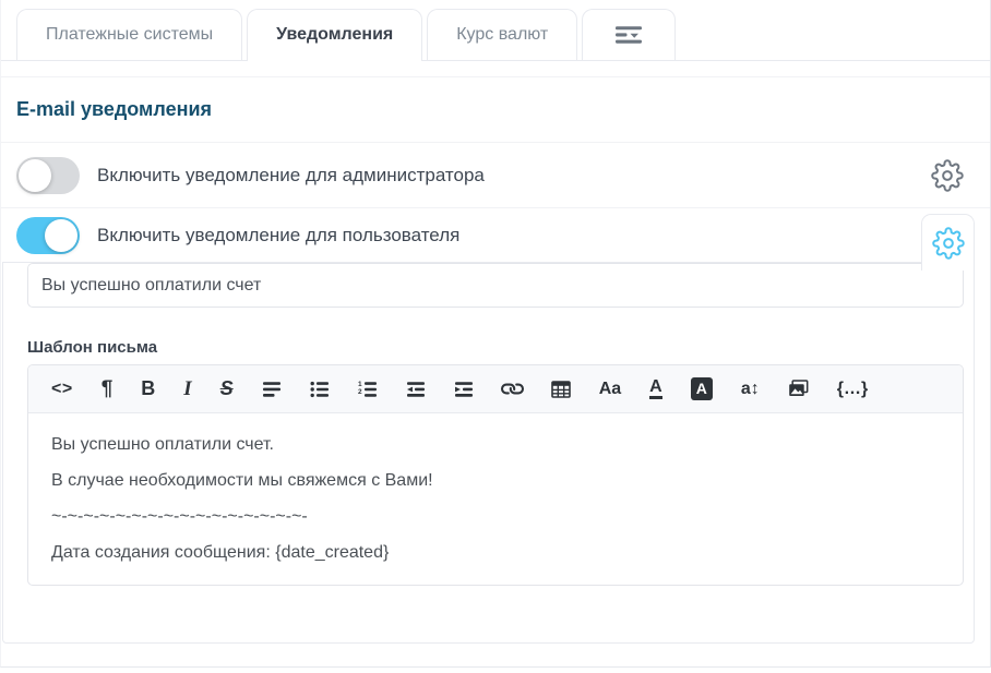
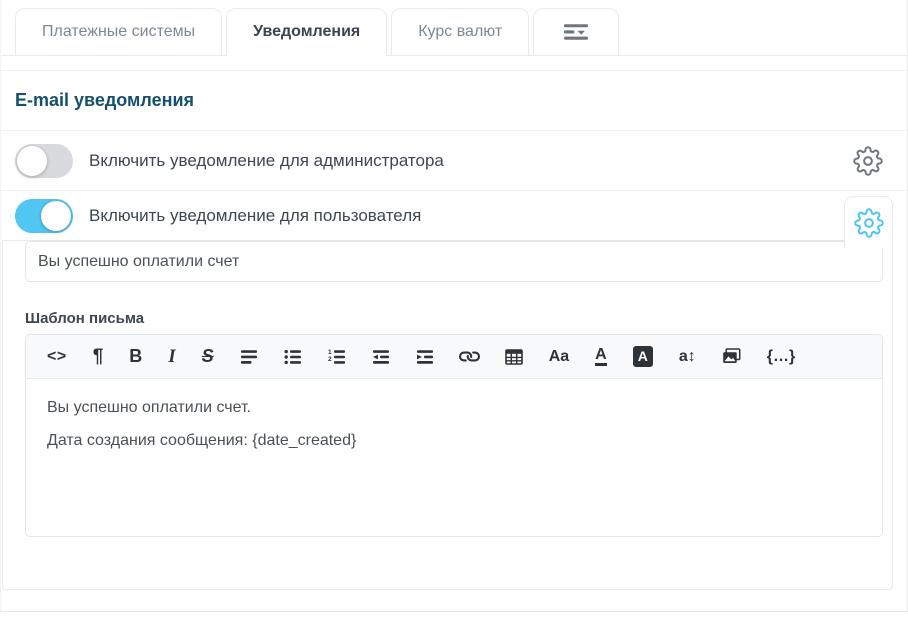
  Платежные системы
  Уведомления
  Курс валют
  E-mail уведомления
  Включить уведомление для администратора
  Включить уведомление для пользователя
  Вы успешно оплатили счет
  Шаблон письма
  <>
  ¶
  B
  I
  S
  Aa
  A
  A
  a↕
  {…}
  Вы успешно оплатили счет.
- В случае необходимости мы свяжемся с Вами!
- ~-~-~-~-~-~-~-~-~-~-~-~-~-~-~-~-
  Дата создания сообщения: {date_created}
